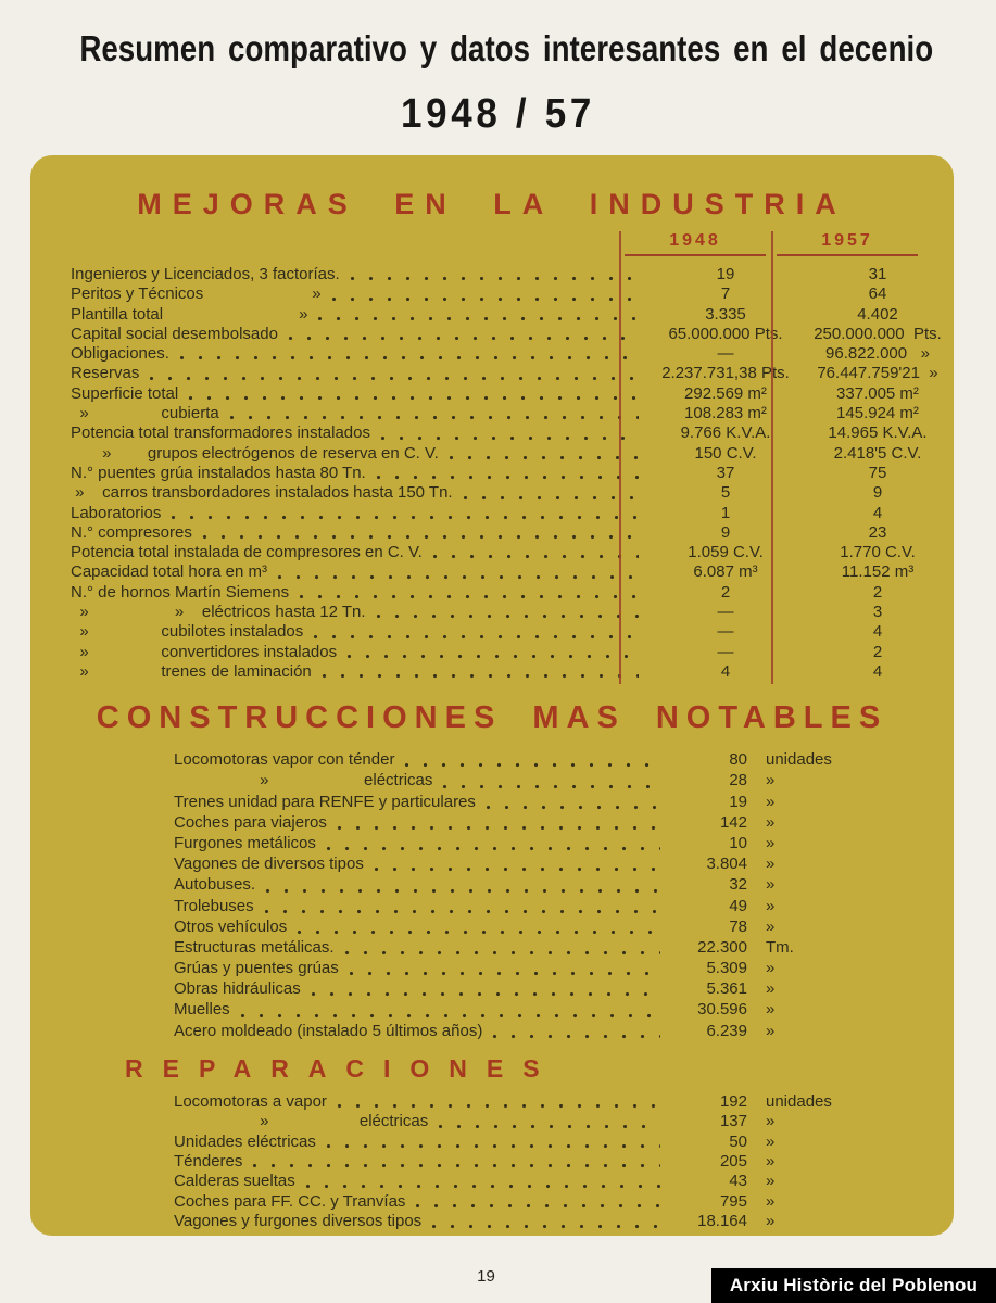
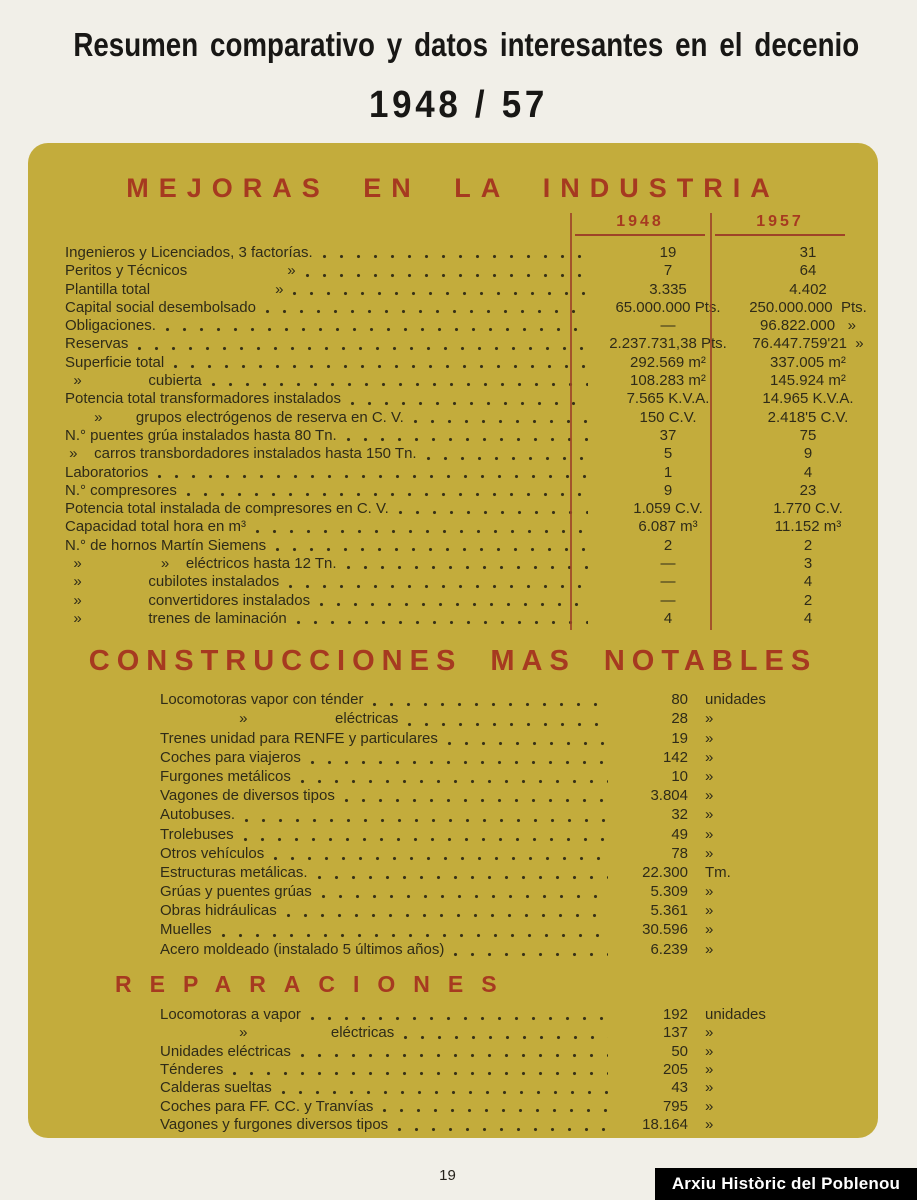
  Resumen comparativo y datos interesantes en el decenio
  1948 / 57
  MEJORAS EN LA INDUSTRIA
  1948
  1957
  Ingenieros y Licenciados, 3 factorías.
  19
  31
  Peritos y Técnicos »
  7
  64
  Plantilla total »
  3.335
  4.402
  Capital social desembolsado
  65.000.000 Pts.
  250.000.000 Pts.
  Obligaciones.
  —
  96.822.000 »
  Reservas
  2.237.731,38 Pts.
  76.447.759'21 »
  Superficie total
  292.569 m²
  337.005 m²
  » cubierta
  108.283 m²
  145.924 m²
  Potencia total transformadores instalados
- 9.766 K.V.A.
+ 7.565 K.V.A.
  14.965 K.V.A.
  » grupos electrógenos de reserva en C. V.
  150 C.V.
  2.418'5 C.V.
  N.° puentes grúa instalados hasta 80 Tn.
  37
  75
  » carros transbordadores instalados hasta 150 Tn.
  5
  9
  Laboratorios
  1
  4
  N.° compresores
  9
  23
  Potencia total instalada de compresores en C. V.
  1.059 C.V.
  1.770 C.V.
  Capacidad total hora en m³
  6.087 m³
  11.152 m³
  N.° de hornos Martín Siemens
  2
  2
  » » eléctricos hasta 12 Tn.
  —
  3
  » cubilotes instalados
  —
  4
  » convertidores instalados
  —
  2
  » trenes de laminación
  4
  4
  CONSTRUCCIONES MAS NOTABLES
  Locomotoras vapor con ténder
  80
  unidades
  » eléctricas
  28
  »
  Trenes unidad para RENFE y particulares
  19
  »
  Coches para viajeros
  142
  »
  Furgones metálicos
  10
  »
  Vagones de diversos tipos
  3.804
  »
  Autobuses.
  32
  »
  Trolebuses
  49
  »
  Otros vehículos
  78
  »
  Estructuras metálicas.
  22.300
  Tm.
  Grúas y puentes grúas
  5.309
  »
  Obras hidráulicas
  5.361
  »
  Muelles
  30.596
  »
  Acero moldeado (instalado 5 últimos años)
  6.239
  »
  REPARACIONES
  Locomotoras a vapor
  192
  unidades
  » eléctricas
  137
  »
  Unidades eléctricas
  50
  »
  Ténderes
  205
  »
  Calderas sueltas
  43
  »
  Coches para FF. CC. y Tranvías
  795
  »
  Vagones y furgones diversos tipos
  18.164
  »
  19
  Arxiu Històric del Poblenou
